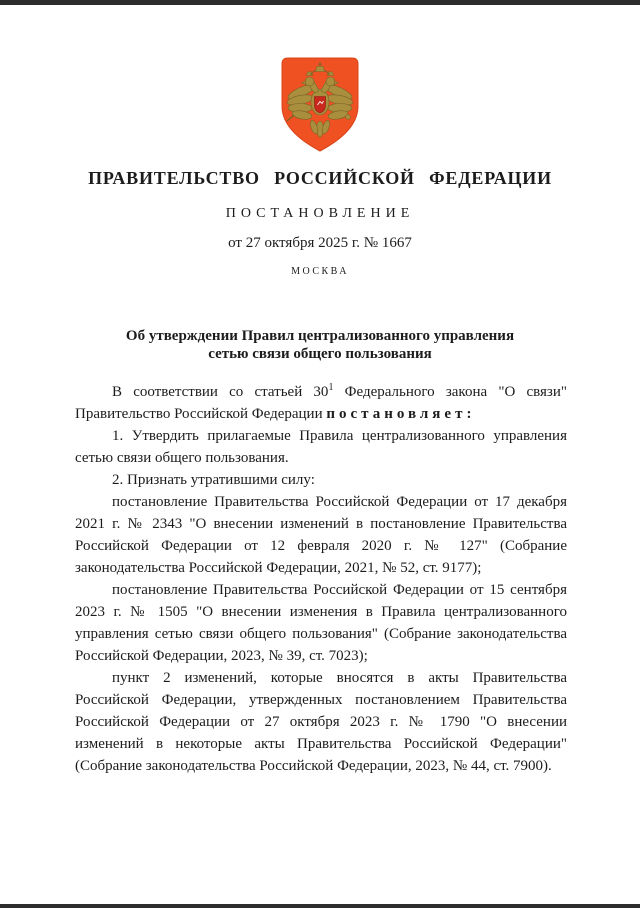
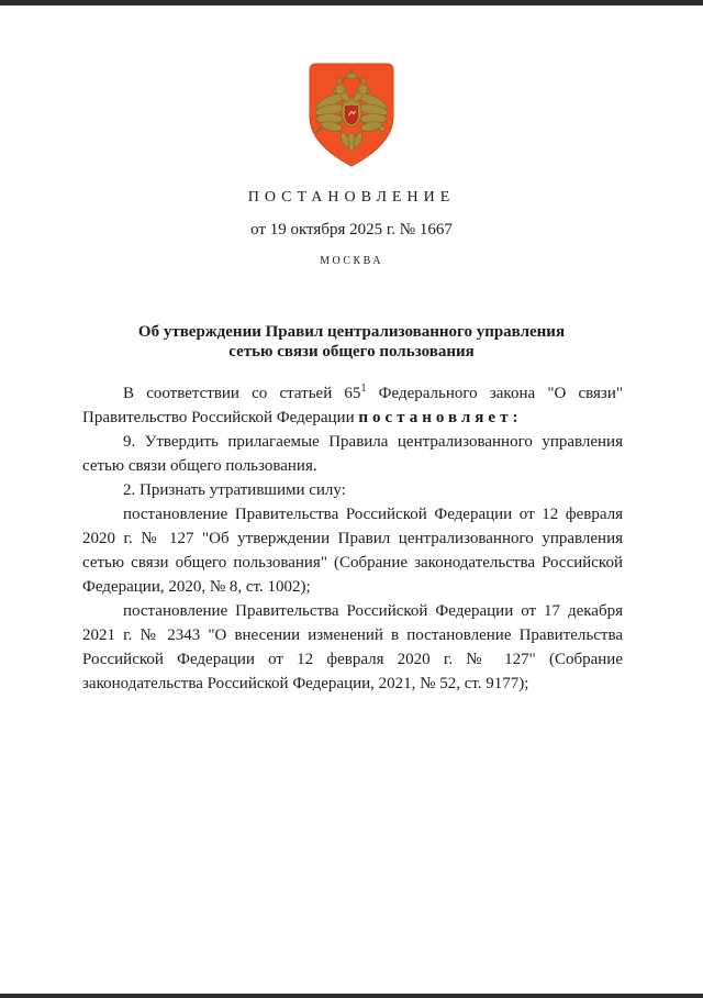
- ПРАВИТЕЛЬСТВО РОССИЙСКОЙ ФЕДЕРАЦИИ
  ПОСТАНОВЛЕНИЕ
- от 27 октября 2025 г. № 1667
+ от 19 октября 2025 г. № 1667
  МОСКВА
  Об утверждении Правил централизованного управления
  сетью связи общего пользования
- В соответствии со статьей 301 Федерального закона "О связи" Правительство Российской Федерации постановляет:
+ В соответствии со статьей 651 Федерального закона "О связи" Правительство Российской Федерации постановляет:
- 1. Утвердить прилагаемые Правила централизованного управления сетью связи общего пользования.
+ 9. Утвердить прилагаемые Правила централизованного управления сетью связи общего пользования.
  2. Признать утратившими силу:
+ постановление Правительства Российской Федерации от 12 февраля 2020 г. № 127 "Об утверждении Правил централизованного управления сетью связи общего пользования" (Собрание законодательства Российской Федерации, 2020, № 8, ст. 1002);
  постановление Правительства Российской Федерации от 17 декабря 2021 г. № 2343 "О внесении изменений в постановление Правительства Российской Федерации от 12 февраля 2020 г. № 127" (Собрание законодательства Российской Федерации, 2021, № 52, ст. 9177);
- постановление Правительства Российской Федерации от 15 сентября 2023 г. № 1505 "О внесении изменения в Правила централизованного управления сетью связи общего пользования" (Собрание законодательства Российской Федерации, 2023, № 39, ст. 7023);
- пункт 2 изменений, которые вносятся в акты Правительства Российской Федерации, утвержденных постановлением Правительства Российской Федерации от 27 октября 2023 г. № 1790 "О внесении изменений в некоторые акты Правительства Российской Федерации" (Собрание законодательства Российской Федерации, 2023, № 44, ст. 7900).
